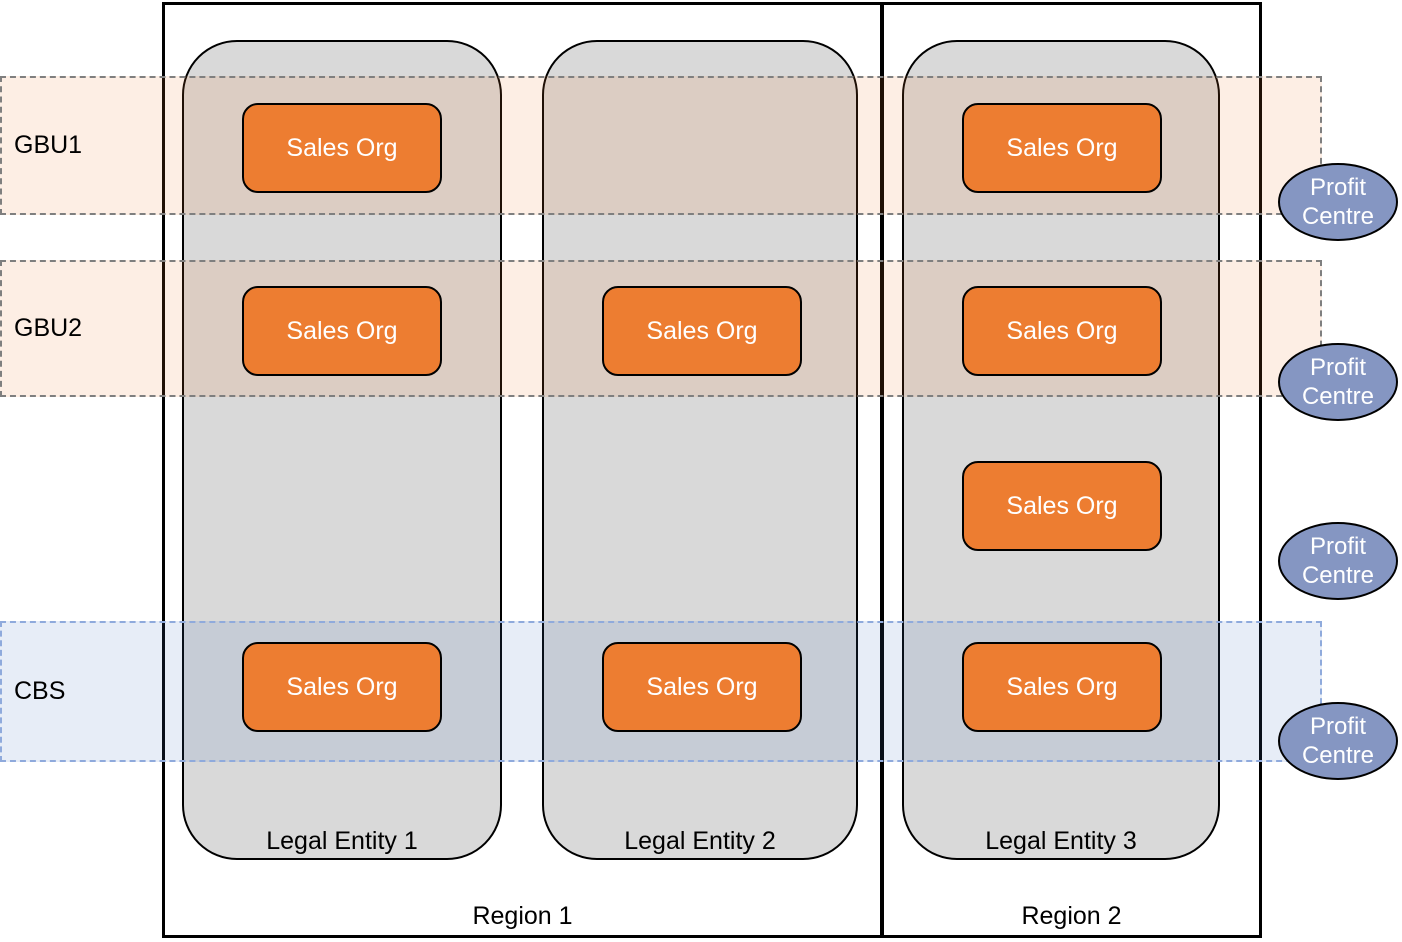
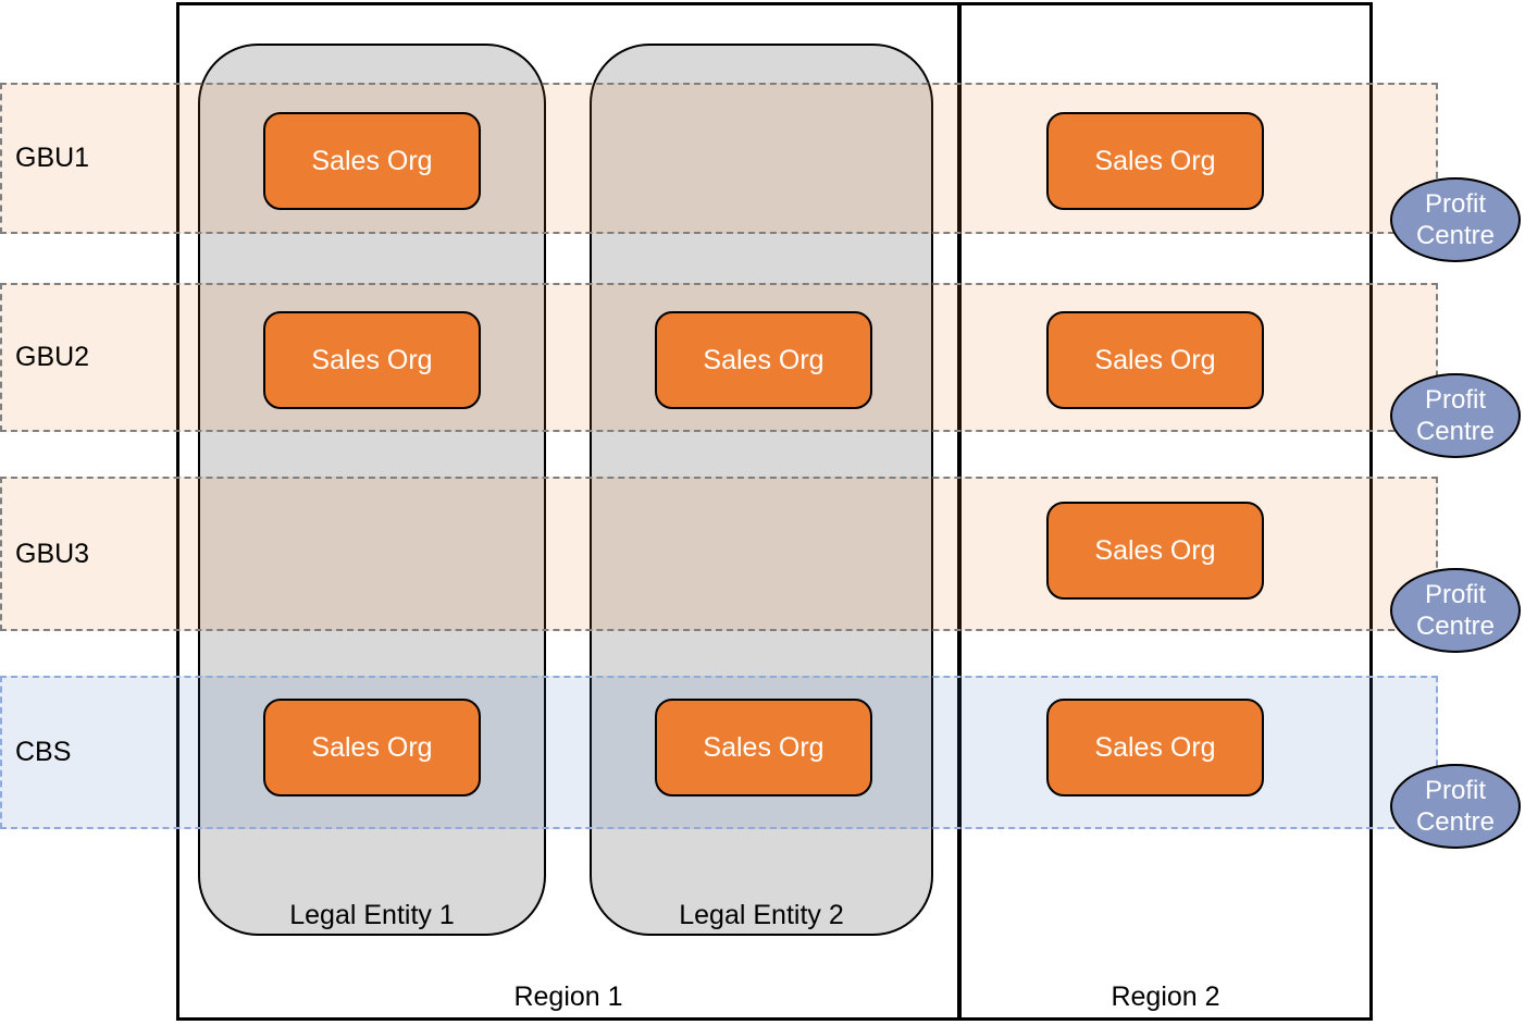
  Region 1
  Region 2
  Legal Entity 1
  Legal Entity 2
- Legal Entity 3
  GBU1
  GBU2
+ GBU3
  CBS
  Sales Org
  Sales Org
  Sales Org
  Sales Org
  Sales Org
  Sales Org
  Sales Org
  Sales Org
  Sales Org
  Profit
  Centre
  Profit
  Centre
  Profit
  Centre
  Profit
  Centre
